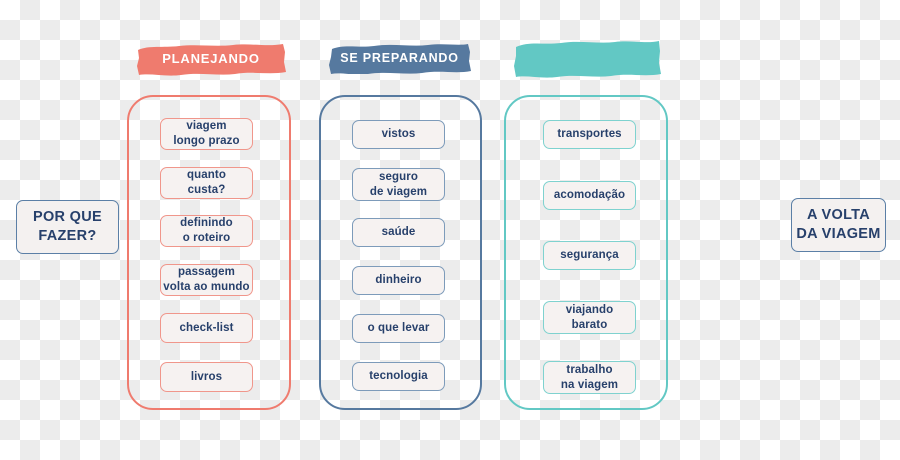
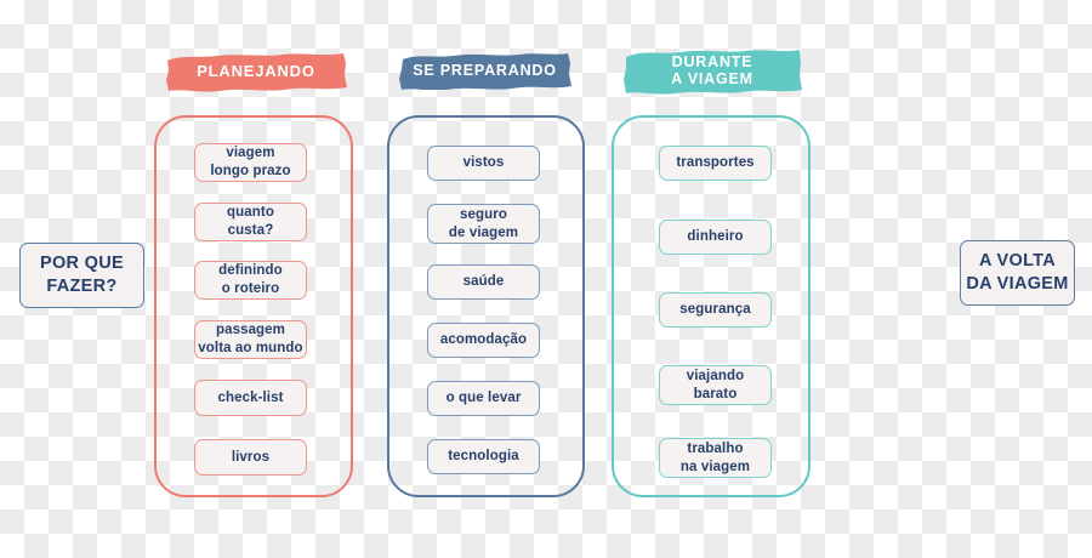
  POR QUE
  FAZER?
  PLANEJANDO
  SE PREPARANDO
+ DURANTE
+ A VIAGEM
  viagem
  longo prazo
  quanto
  custa?
  definindo
  o roteiro
  passagem
  volta ao mundo
  check-list
  livros
  vistos
  seguro
  de viagem
  saúde
- dinheiro
+ acomodação
  o que levar
  tecnologia
  transportes
- acomodação
+ dinheiro
  segurança
  viajando
  barato
  trabalho
  na viagem
  A VOLTA
  DA VIAGEM
